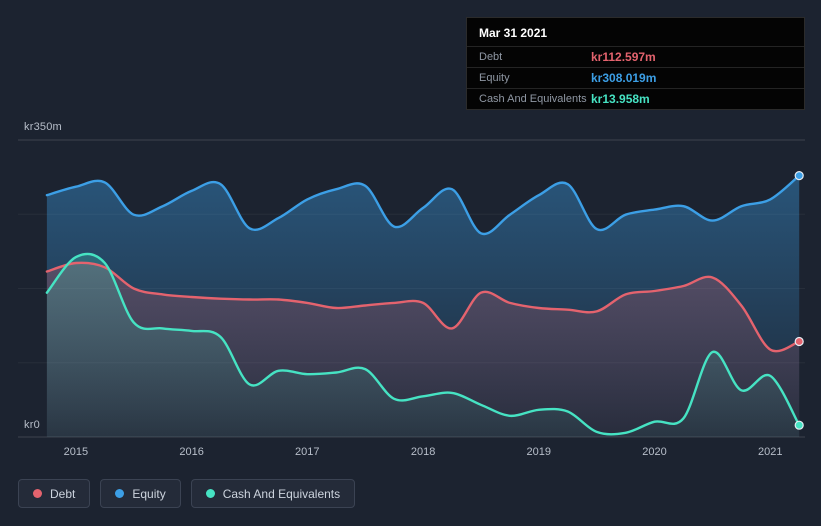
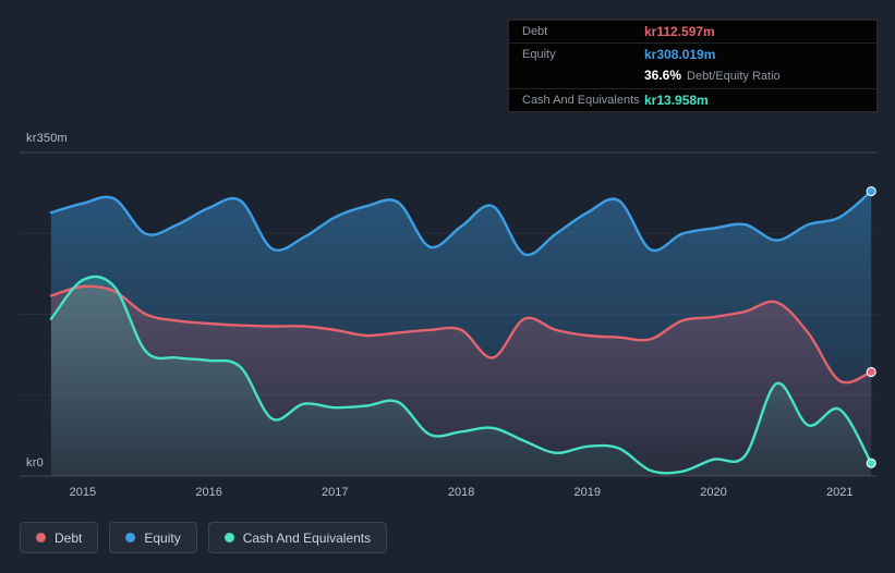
- Mar 31 2021
  Debt
  kr112.597m
  Equity
  kr308.019m
+ 36.6% Debt/Equity Ratio
  Cash And Equivalents
  kr13.958m
  kr350m
  kr0
  2015
  2016
  2017
  2018
  2019
  2020
  2021
  Debt
  Equity
  Cash And Equivalents
